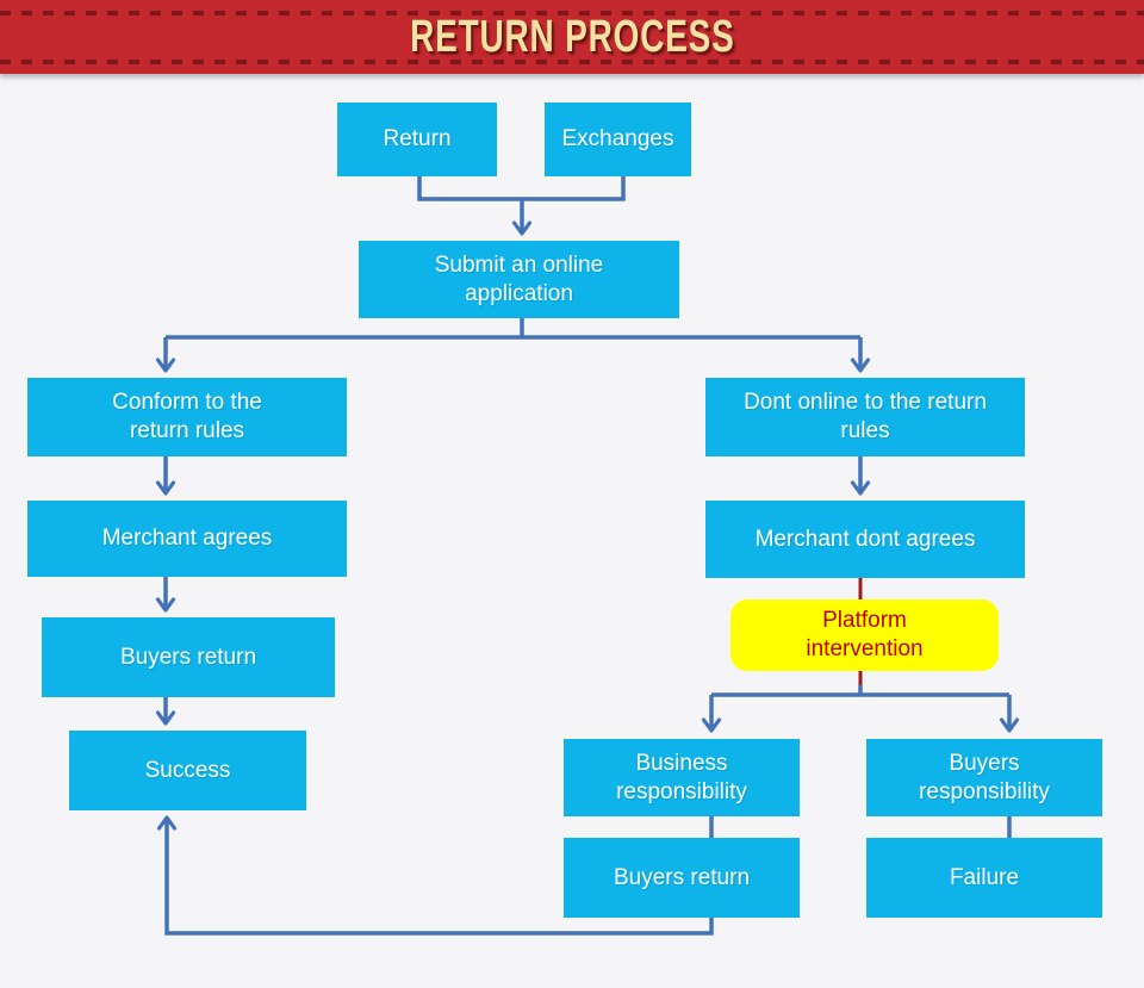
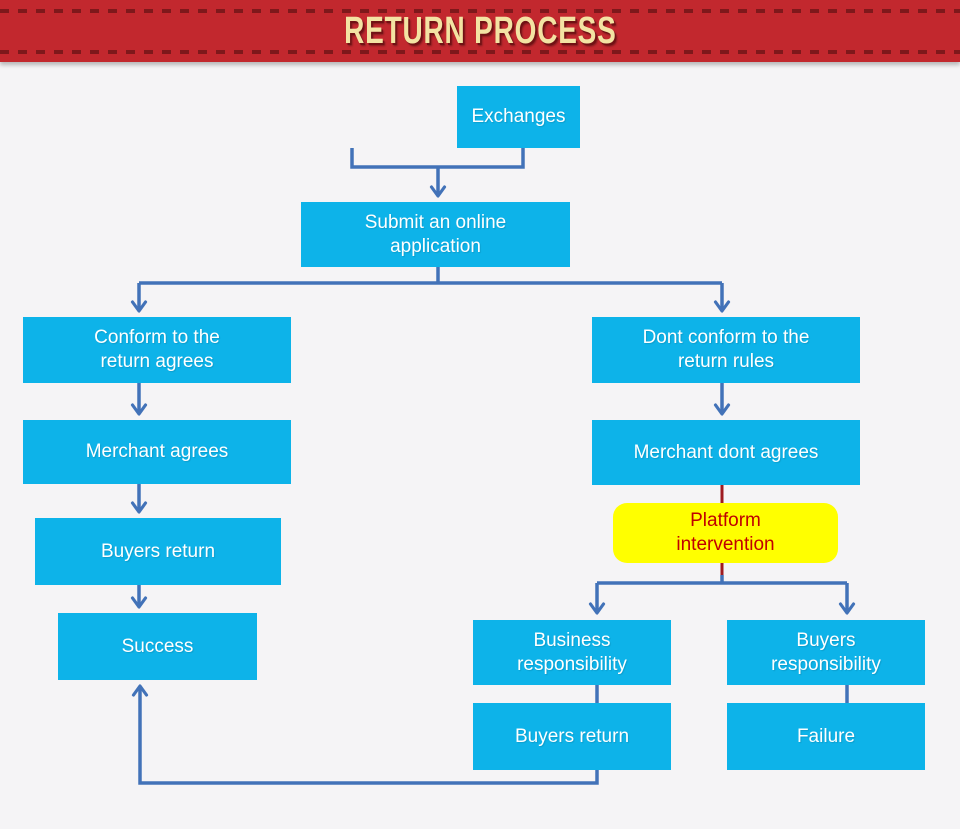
  RETURN PROCESS
- Return
  Exchanges
  Submit an online application
- Conform to the return rules
+ Conform to the return agrees
- Dont online to the return rules
+ Dont conform to the return rules
  Merchant agrees
  Merchant dont agrees
  Platform intervention
  Buyers return
  Success
  Business responsibility
  Buyers responsibility
  Buyers return
  Failure
